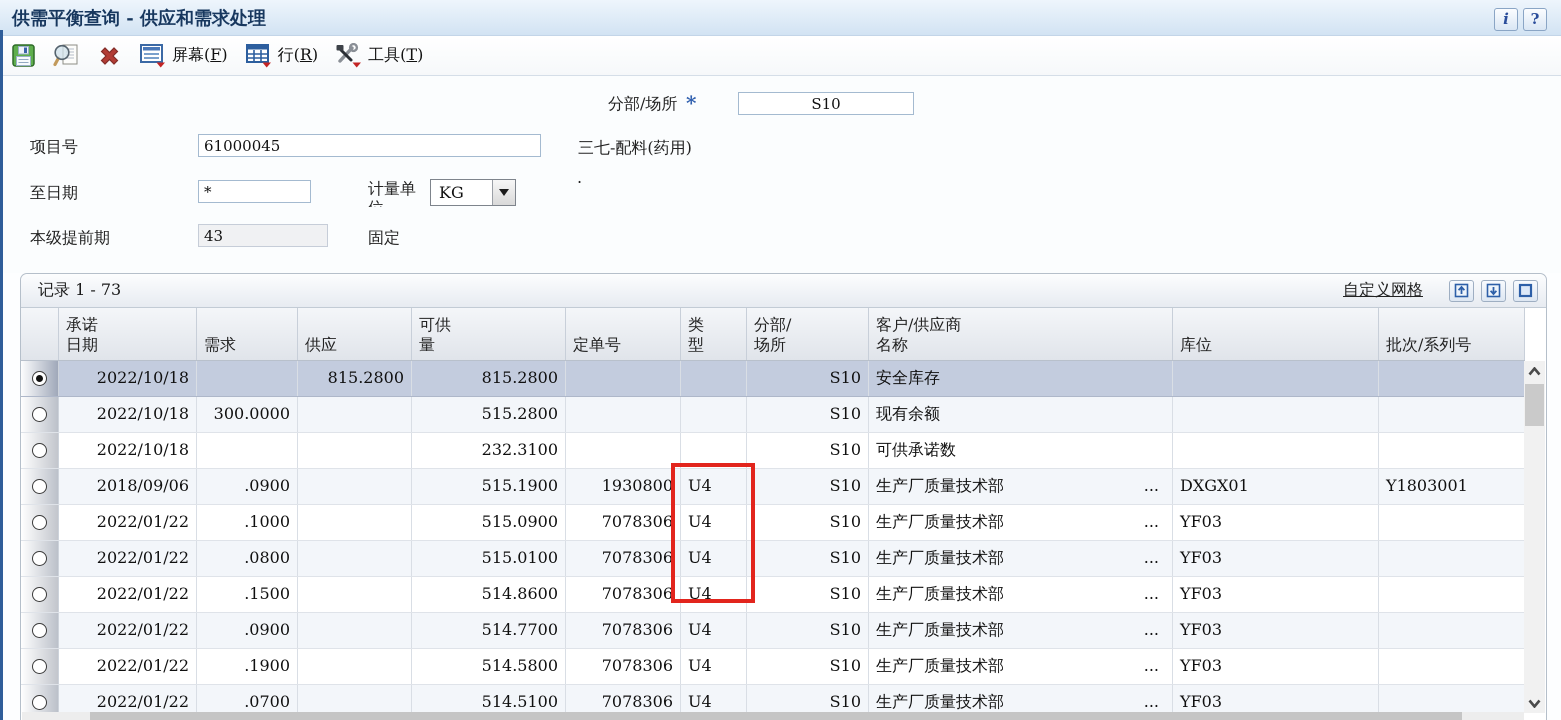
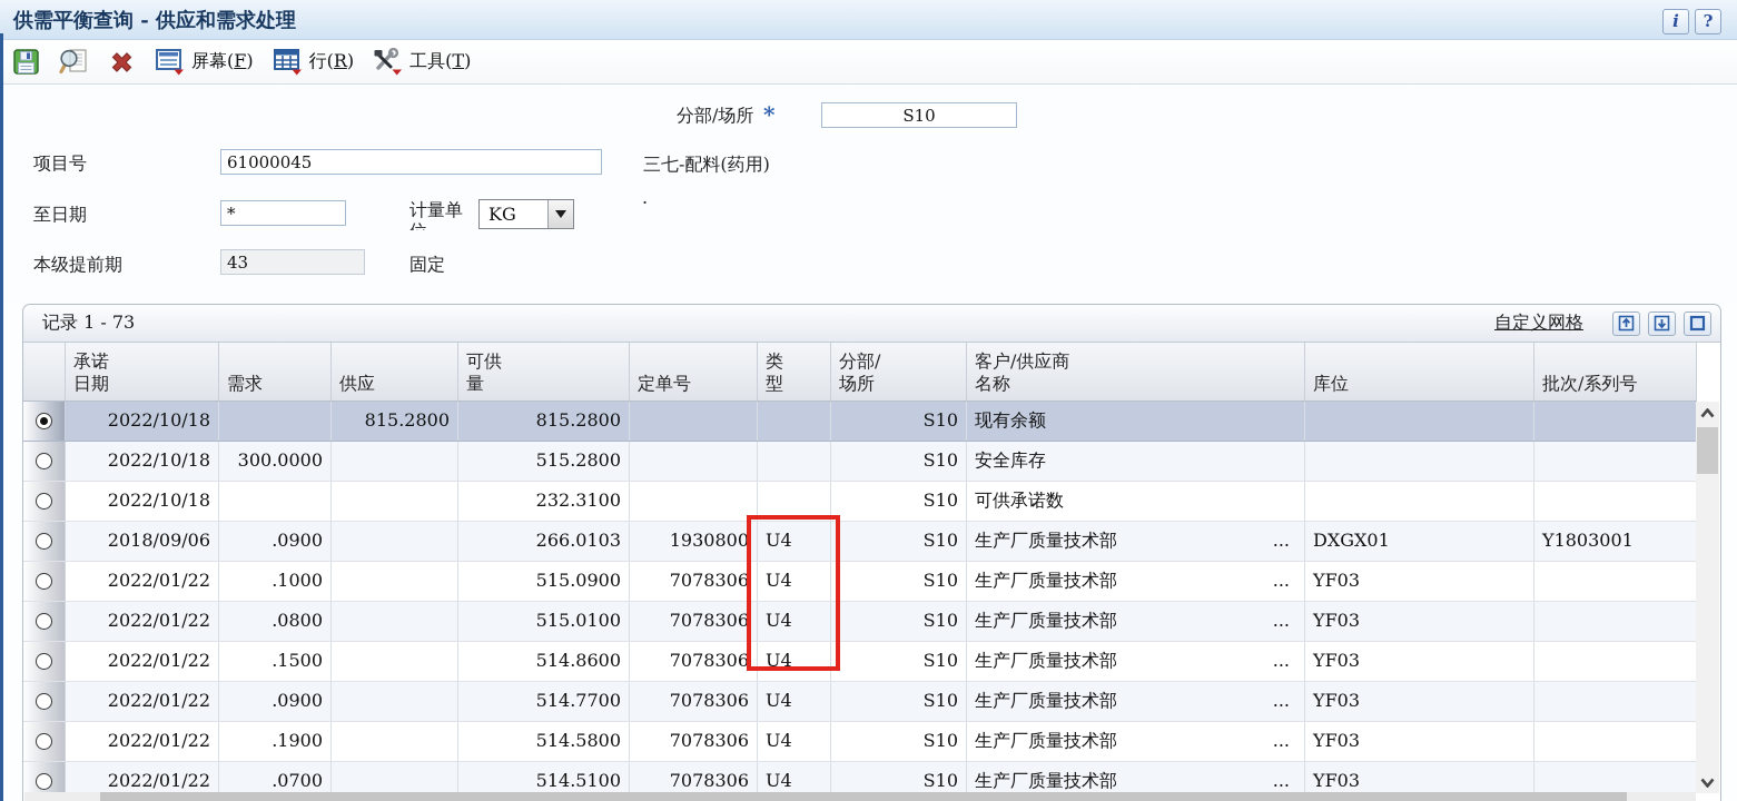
  供需平衡查询 - 供应和需求处理
  i
  ?
  屏幕(F)
  行(R)
  工具(T)
  分部/场所
  *
  S10
  项目号
  61000045
  三七-配料(药用)
  .
  至日期
  *
  计量单
  KG
  本级提前期
  43
  固定
  记录 1 - 73
  自定义网格
  承诺
  日期
  需求
  供应
  可供
  量
  定单号
  类
  型
  分部/
  场所
  客户/供应商
  名称
  库位
  批次/系列号
  2022/10/18
  815.2800
  815.2800
  S10
- 安全库存
+ 现有余额
  2022/10/18
  300.0000
  515.2800
  S10
- 现有余额
+ 安全库存
  2022/10/18
  232.3100
  S10
  可供承诺数
  2018/09/06
  .0900
- 515.1900
+ 266.0103
  1930800
  U4
  S10
  生产厂质量技术部
  ...
  DXGX01
  Y1803001
  2022/01/22
  .1000
  515.0900
  7078306
  U4
  S10
  生产厂质量技术部
  ...
  YF03
  2022/01/22
  .0800
  515.0100
  7078306
  U4
  S10
  生产厂质量技术部
  ...
  YF03
  2022/01/22
  .1500
  514.8600
  7078306
  U4
  S10
  生产厂质量技术部
  ...
  YF03
  2022/01/22
  .0900
  514.7700
  7078306
  U4
  S10
  生产厂质量技术部
  ...
  YF03
  2022/01/22
  .1900
  514.5800
  7078306
  U4
  S10
  生产厂质量技术部
  ...
  YF03
  2022/01/22
  .0700
  514.5100
  7078306
  U4
  S10
  生产厂质量技术部
  ...
  YF03
